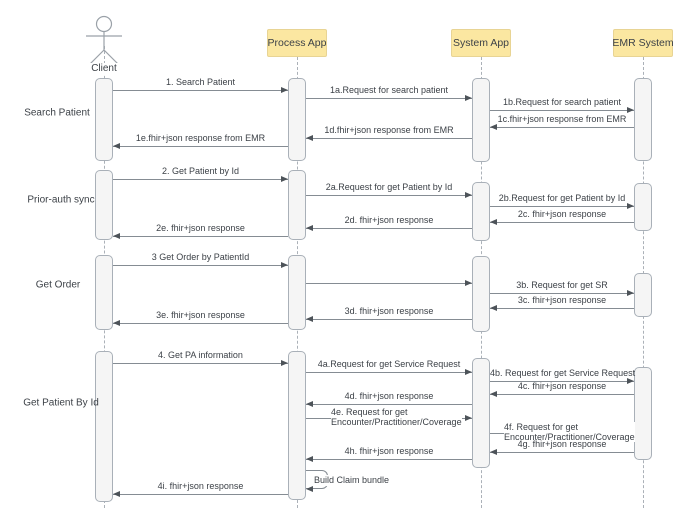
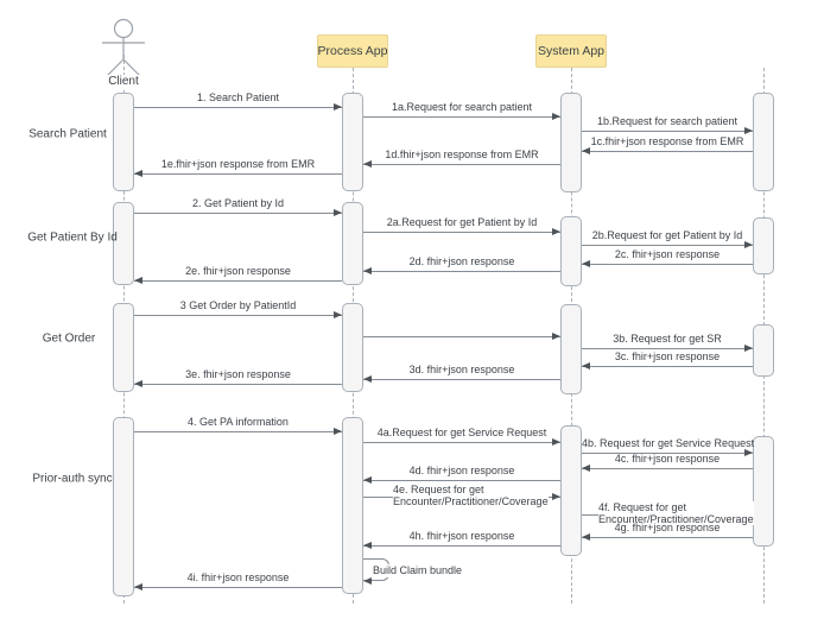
  Client
  Process App
  System App
- EMR System
  Search Patient
- Prior-auth sync
+ Get Patient By Id
  Get Order
- Get Patient By Id
+ Prior-auth sync
  1. Search Patient
  1a.Request for search patient
  1b.Request for search patient
  1c.fhir+json response from EMR
  1d.fhir+json response from EMR
  1e.fhir+json response from EMR
  2. Get Patient by Id
  2a.Request for get Patient by Id
  2b.Request for get Patient by Id
  2c. fhir+json response
  2d. fhir+json response
  2e. fhir+json response
  3 Get Order by PatientId
  3b. Request for get SR
  3c. fhir+json response
  3d. fhir+json response
  3e. fhir+json response
  4. Get PA information
  4a.Request for get Service Request
  4b. Request for get Service Request
  4c. fhir+json response
  4d. fhir+json response
  4e. Request for get
  Encounter/Practitioner/Coverage
  4f. Request for get
  Encounter/Practitioner/Coverage
  4g. fhir+json response
  4h. fhir+json response
  Build Claim bundle
  4i. fhir+json response
